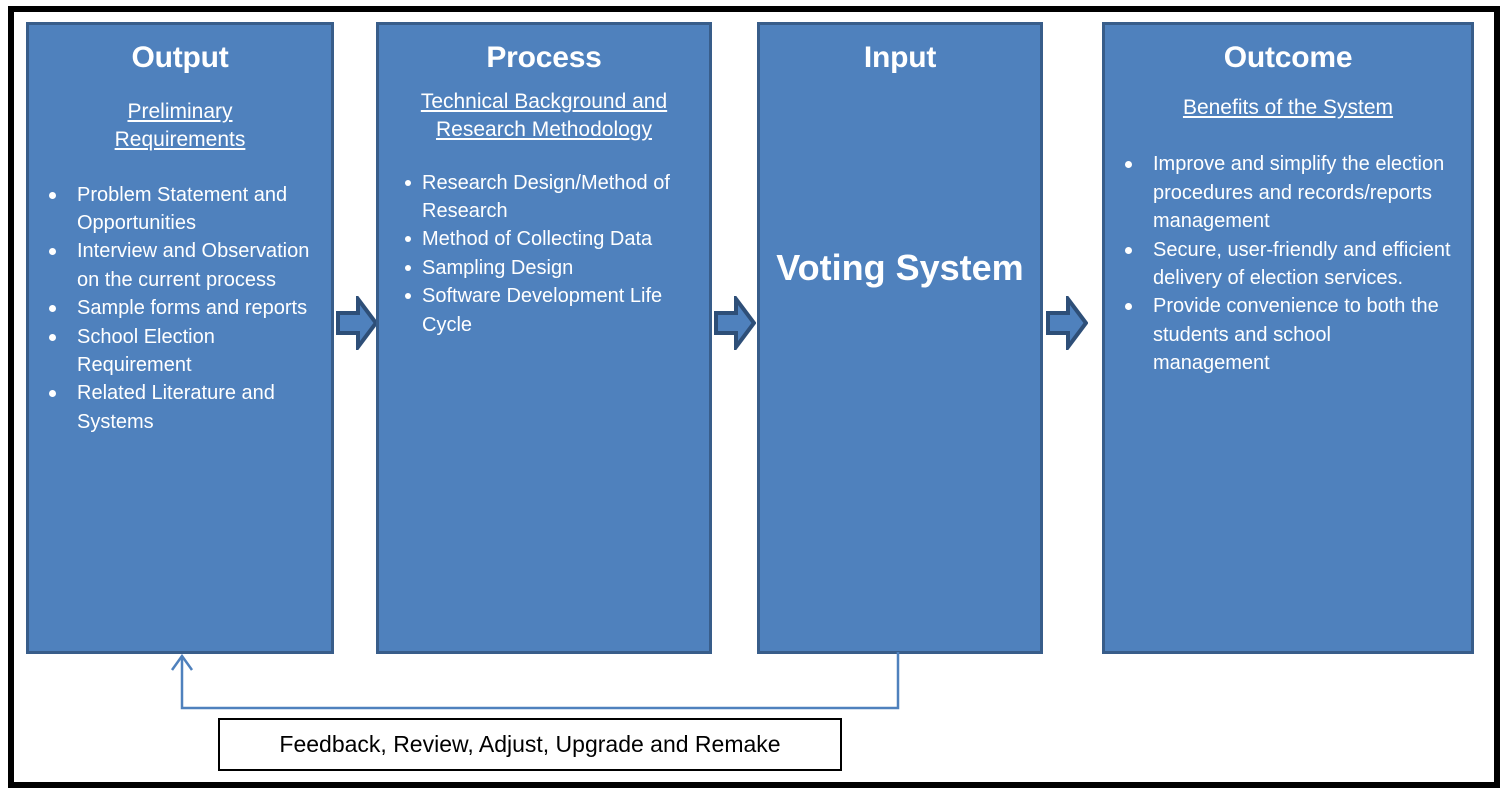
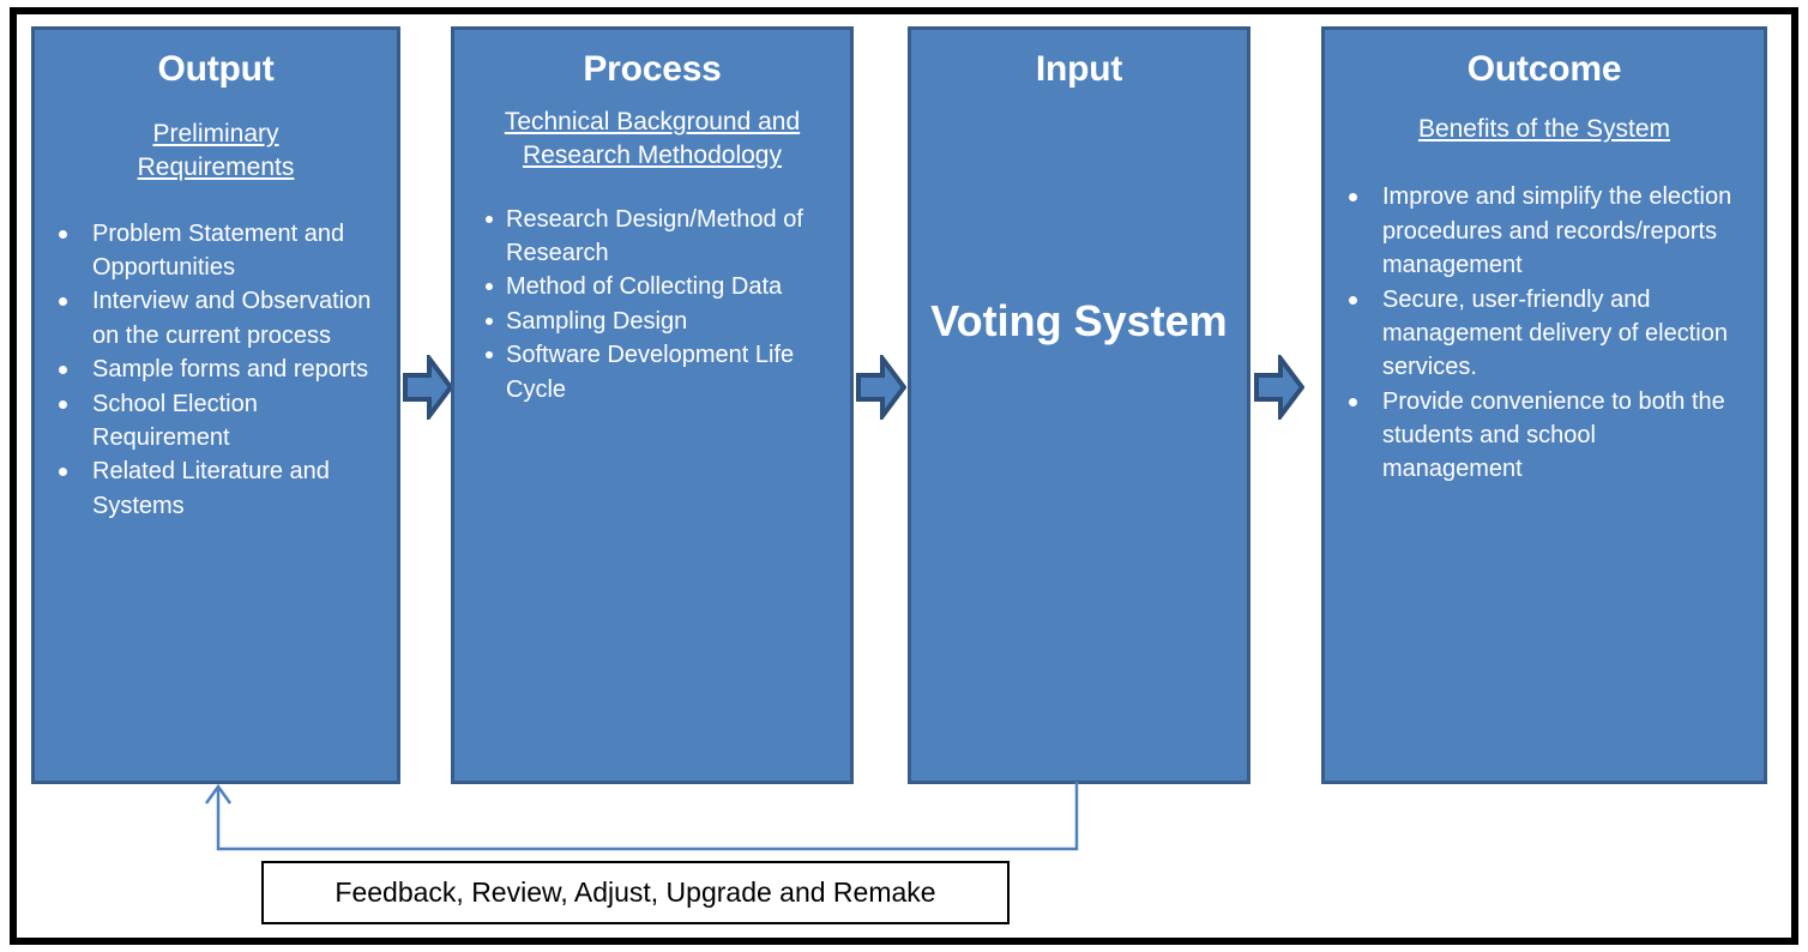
  Output
  Preliminary Requirements
  Problem Statement and Opportunities
  Interview and Observation on the current process
  Sample forms and reports
  School Election Requirement
  Related Literature and Systems
  Process
  Technical Background and Research Methodology
  Research Design/Method of Research
  Method of Collecting Data
  Sampling Design
  Software Development Life Cycle
  Input
  Voting System
  Outcome
  Benefits of the System
  Improve and simplify the election procedures and records/reports management
- Secure, user-friendly and efficient delivery of election services.
+ Secure, user-friendly and management delivery of election services.
  Provide convenience to both the students and school management
  Feedback, Review, Adjust, Upgrade and Remake
